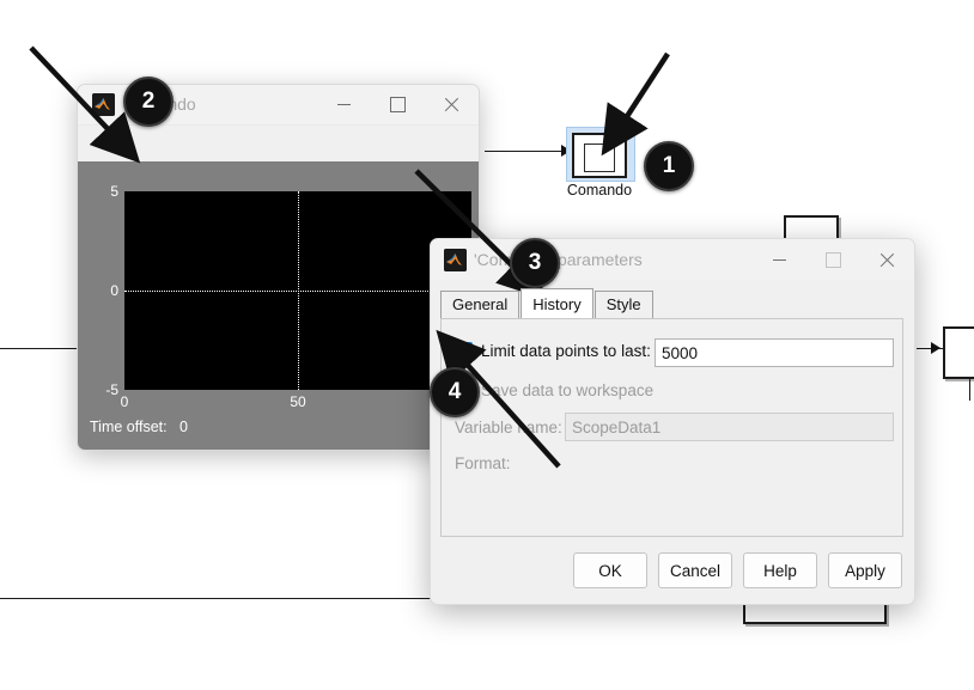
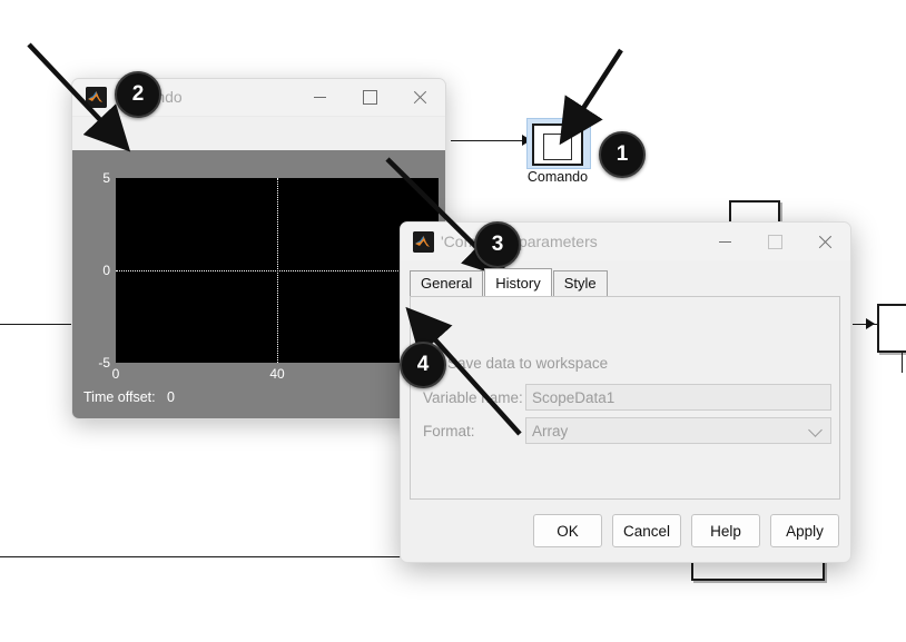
  Comando
  5
  0
  -5
  0
- 50
+ 40
  Time offset: 0
  General
  History
  Style
- Limit data points to last:
- 5000
  Save data to workspace
  Variableame:
  ScopeData1
  Format:
+ Array
  OK
  Cancel
  Help
  Apply
  1
  2
  3
  4
